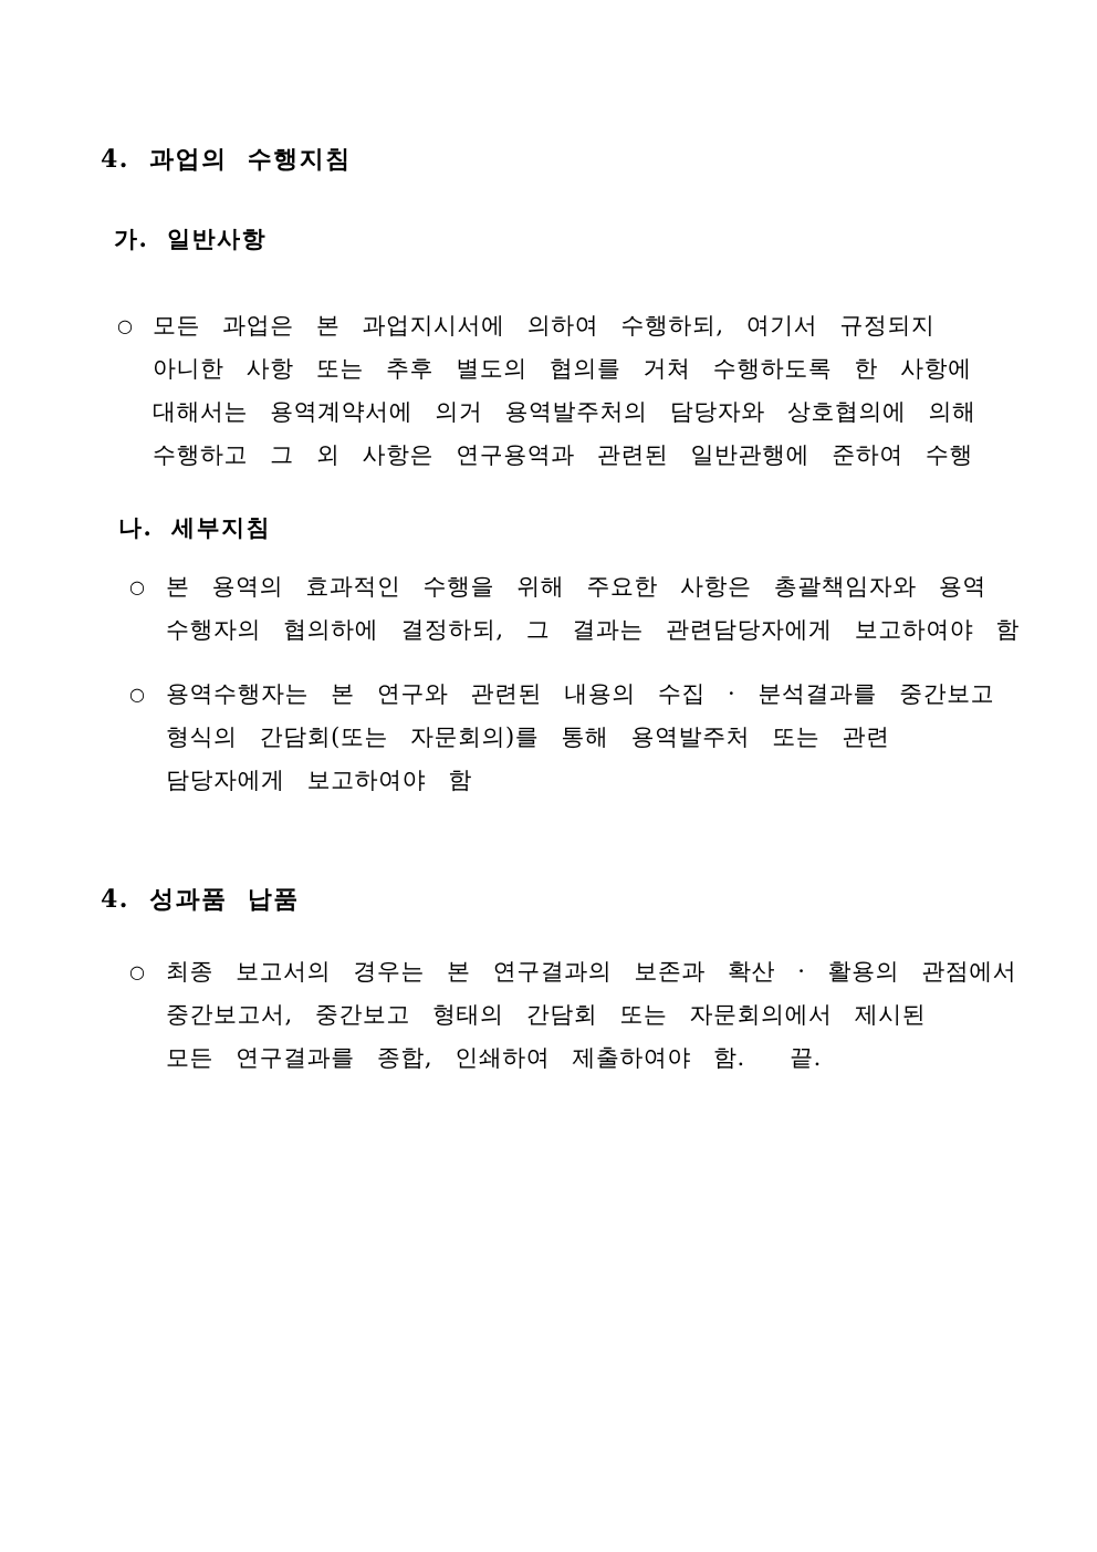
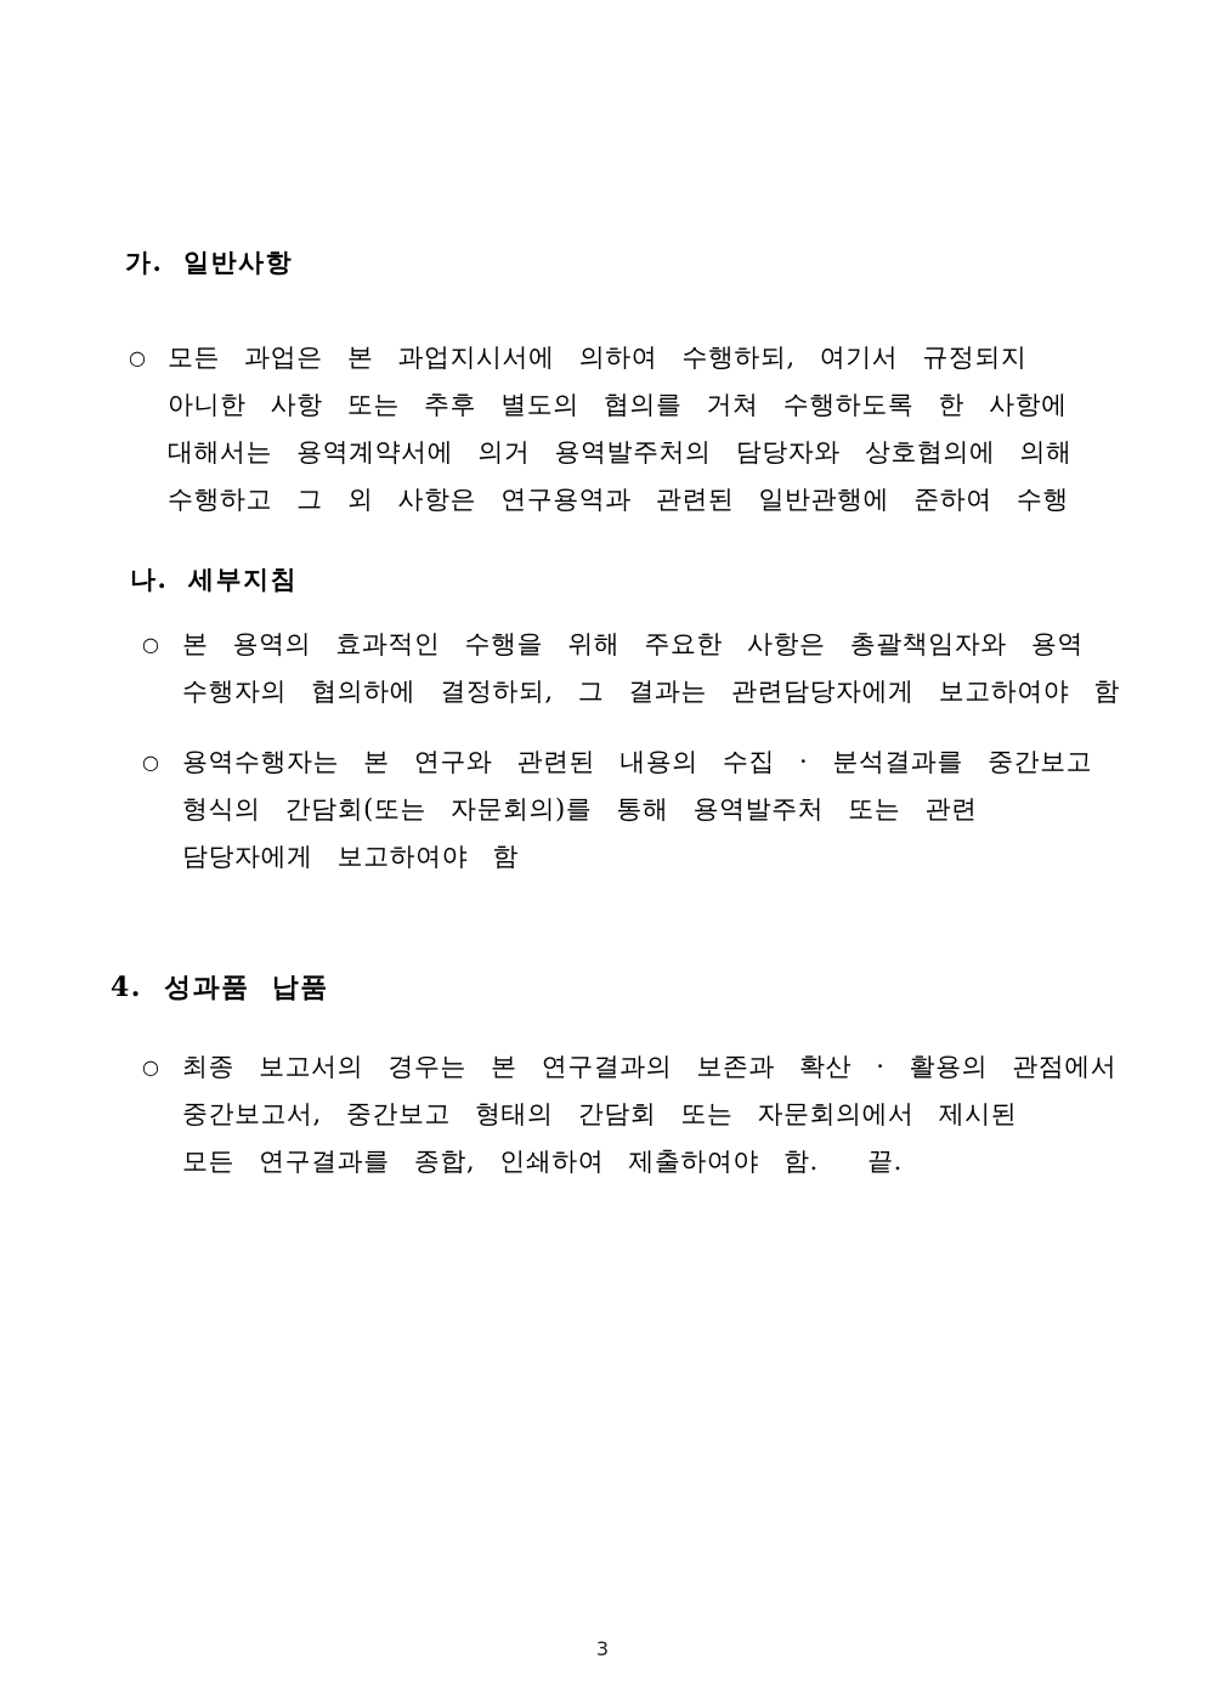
- 4. 과업의 수행지침
  가. 일반사항
  ○
  모든 과업은 본 과업지시서에 의하여 수행하되, 여기서 규정되지
  아니한 사항 또는 추후 별도의 협의를 거쳐 수행하도록 한 사항에
  대해서는 용역계약서에 의거 용역발주처의 담당자와 상호협의에 의해
  수행하고 그 외 사항은 연구용역과 관련된 일반관행에 준하여 수행
  나. 세부지침
  ○
  본 용역의 효과적인 수행을 위해 주요한 사항은 총괄책임자와 용역
  수행자의 협의하에 결정하되, 그 결과는 관련담당자에게 보고하여야 함
  ○
  용역수행자는 본 연구와 관련된 내용의 수집 · 분석결과를 중간보고
  형식의 간담회(또는 자문회의)를 통해 용역발주처 또는 관련
  담당자에게 보고하여야 함
  4. 성과품 납품
  ○
  최종 보고서의 경우는 본 연구결과의 보존과 확산 · 활용의 관점에서
  중간보고서, 중간보고 형태의 간담회 또는 자문회의에서 제시된
  모든 연구결과를 종합, 인쇄하여 제출하여야 함. 끝.
+ 3
